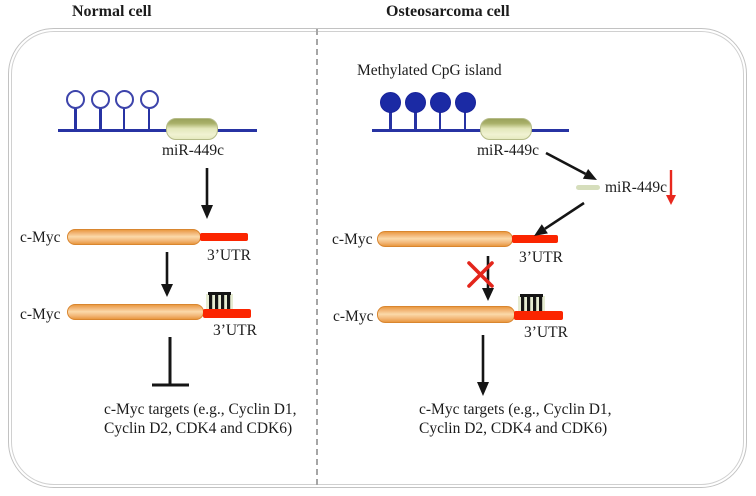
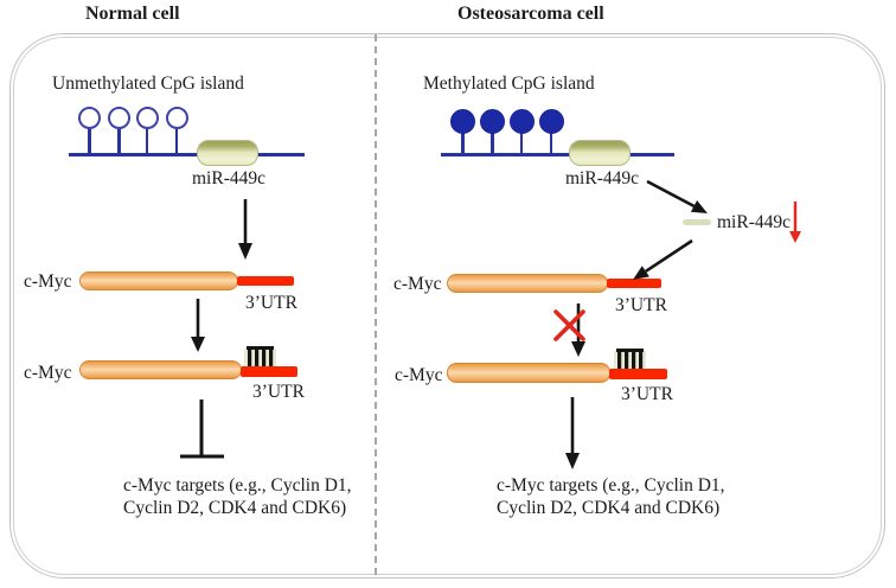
  Normal cell
  Osteosarcoma cell
+ Unmethylated CpG island
  miR-449c
  c-Myc
  3’UTR
  c-Myc
  3’UTR
  c-Myc targets (e.g., Cyclin D1,
  Cyclin D2, CDK4 and CDK6)
  Methylated CpG island
  miR-449c
  miR-449c
  c-Myc
  3’UTR
  c-Myc
  3’UTR
  c-Myc targets (e.g., Cyclin D1,
  Cyclin D2, CDK4 and CDK6)
